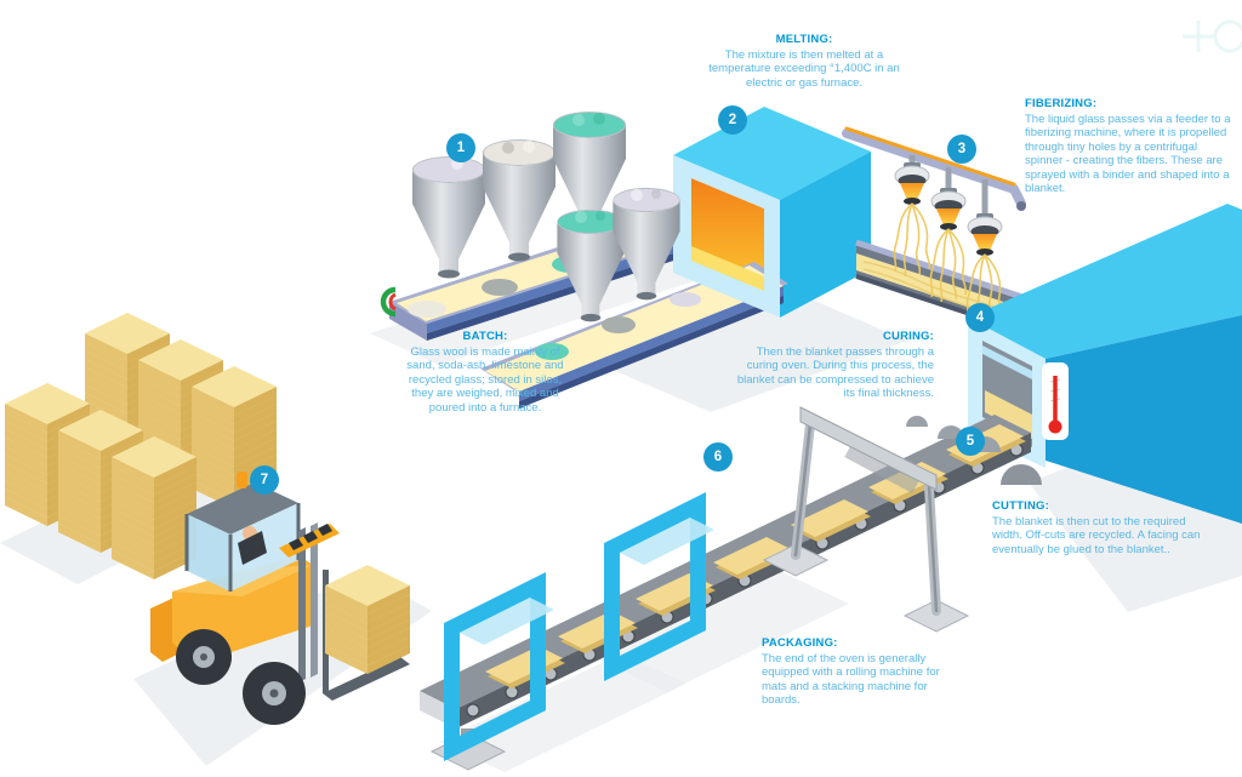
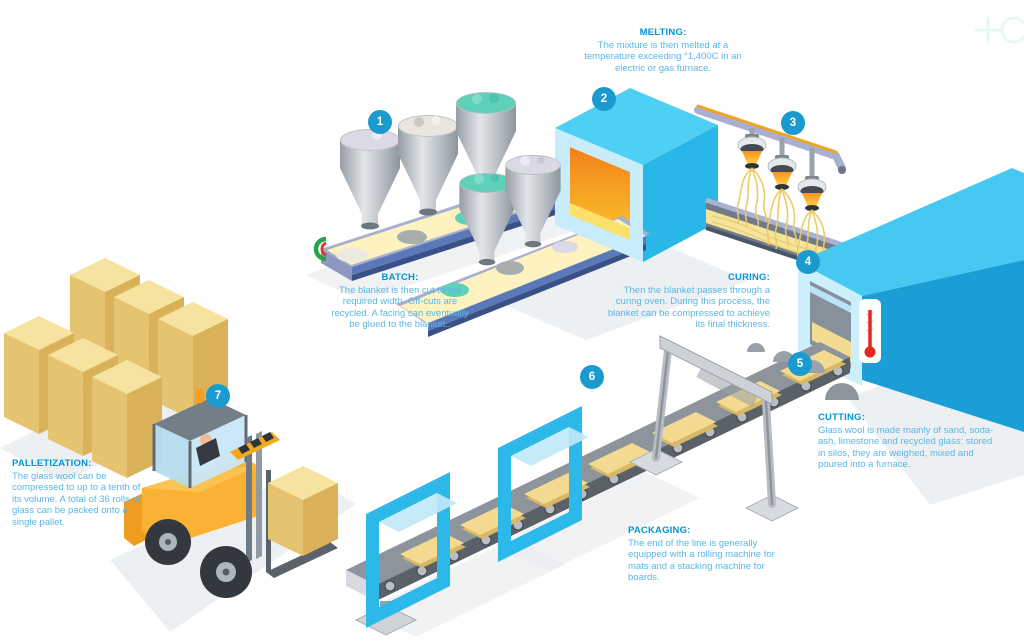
  1
  2
  3
  4
  5
  6
  7
  MELTING:
  The mixture is then melted at a temperature exceeding °1,400C in an electric or gas furnace.
- FIBERIZING:
- The liquid glass passes via a feeder to a fiberizing machine, where it is propelled through tiny holes by a centrifugal spinner - creating the fibers. These are sprayed with a binder and shaped into a blanket.
  BATCH:
- Glass wool is made mainly of sand, soda-ash, limestone and recycled glass; stored in silos, they are weighed, mixed and poured into a furnace.
+ The blanket is then cut to the required width. Off-cuts are recycled. A facing can eventually be glued to the blanket..
  CURING:
  Then the blanket passes through a curing oven. During this process, the blanket can be compressed to achieve its final thickness.
  CUTTING:
- The blanket is then cut to the required width. Off-cuts are recycled. A facing can eventually be glued to the blanket..
+ Glass wool is made mainly of sand, soda-ash, limestone and recycled glass; stored in silos, they are weighed, mixed and poured into a furnace.
  PACKAGING:
- The end of the oven is generally equipped with a rolling machine for mats and a stacking machine for boards.
+ The end of the line is generally equipped with a rolling machine for mats and a stacking machine for boards.
+ PALLETIZATION:
+ The glass wool can be compressed to up to a tenth of its volume. A total of 36 rolls of glass can be packed onto a single pallet.
